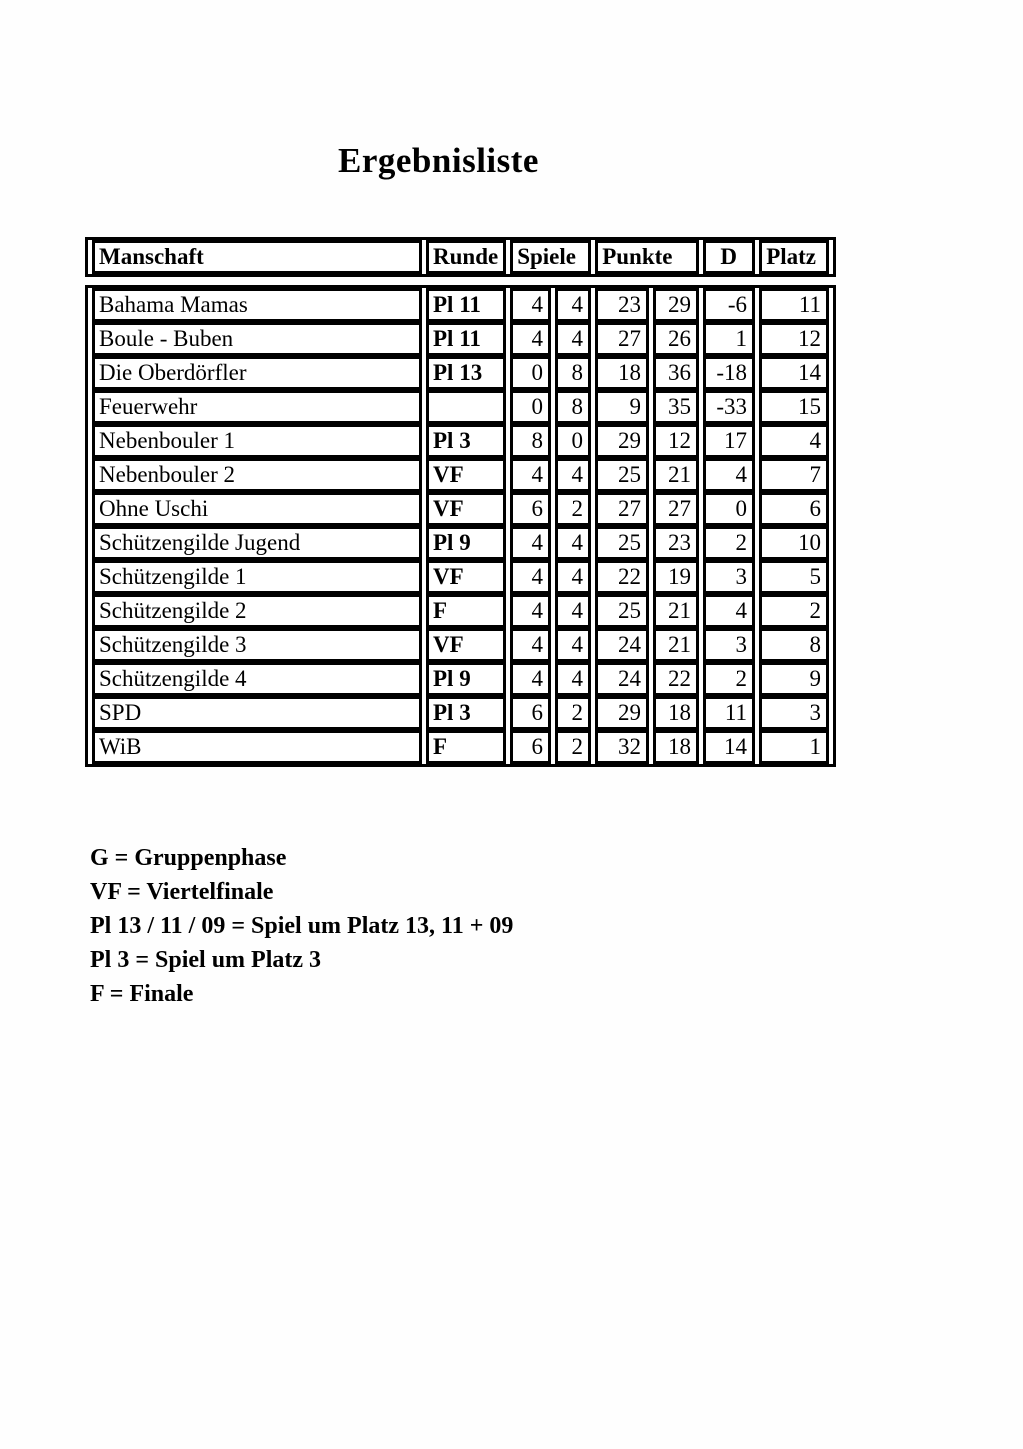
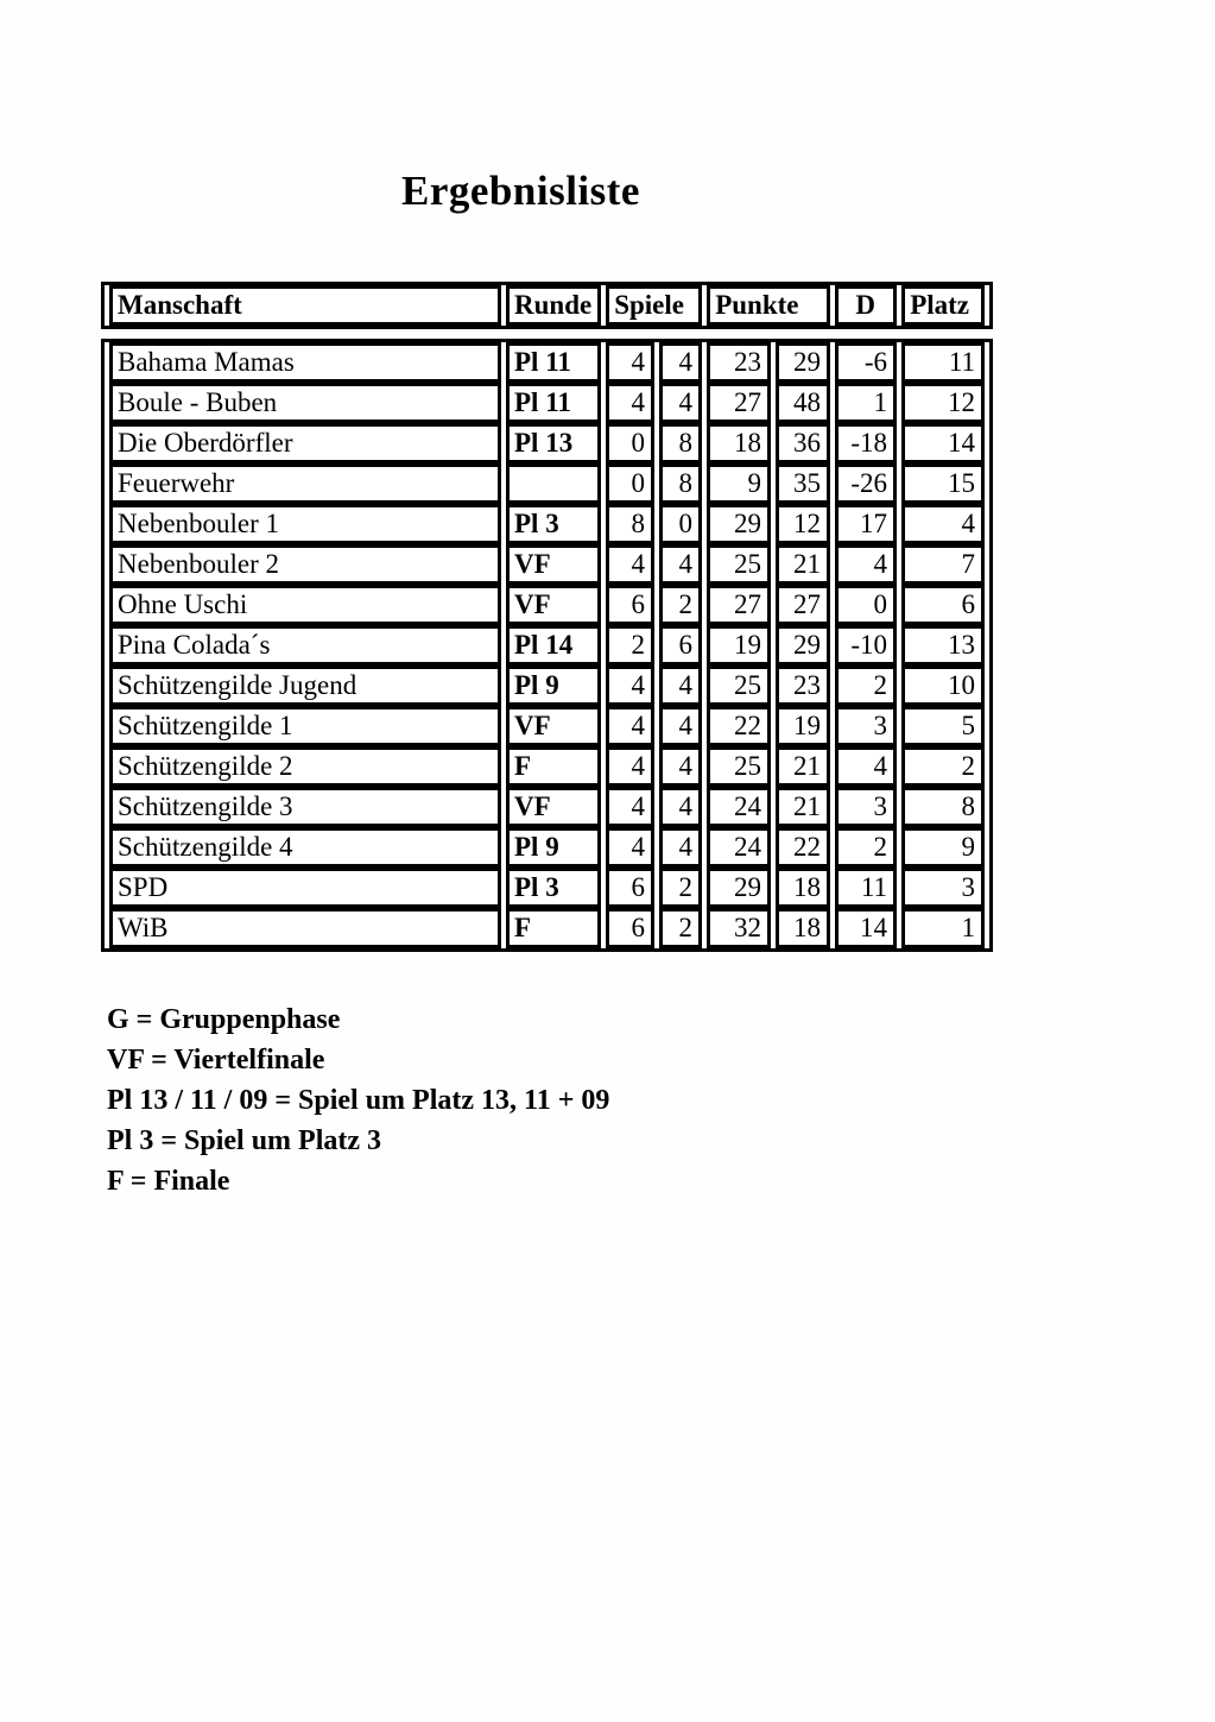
  Ergebnisliste
  Manschaft	Runde	Spiele	Punkte	D	Platz
  Bahama Mamas	Pl 11	4	4	23	29	-6	11
- Boule - Buben	Pl 11	4	4	27	26	1	12
+ Boule - Buben	Pl 11	4	4	27	48	1	12
  Die Oberdörfler	Pl 13	0	8	18	36	-18	14
- Feuerwehr		0	8	9	35	-33	15
+ Feuerwehr		0	8	9	35	-26	15
  Nebenbouler 1	Pl 3	8	0	29	12	17	4
  Nebenbouler 2	VF	4	4	25	21	4	7
  Ohne Uschi	VF	6	2	27	27	0	6
+ Pina Colada´s	Pl 14	2	6	19	29	-10	13
  Schützengilde Jugend	Pl 9	4	4	25	23	2	10
  Schützengilde 1	VF	4	4	22	19	3	5
  Schützengilde 2	F	4	4	25	21	4	2
  Schützengilde 3	VF	4	4	24	21	3	8
  Schützengilde 4	Pl 9	4	4	24	22	2	9
  SPD	Pl 3	6	2	29	18	11	3
  WiB	F	6	2	32	18	14	1
  G = Gruppenphase
  VF = Viertelfinale
  Pl 13 / 11 / 09 = Spiel um Platz 13, 11 + 09
  Pl 3 = Spiel um Platz 3
  F = Finale
